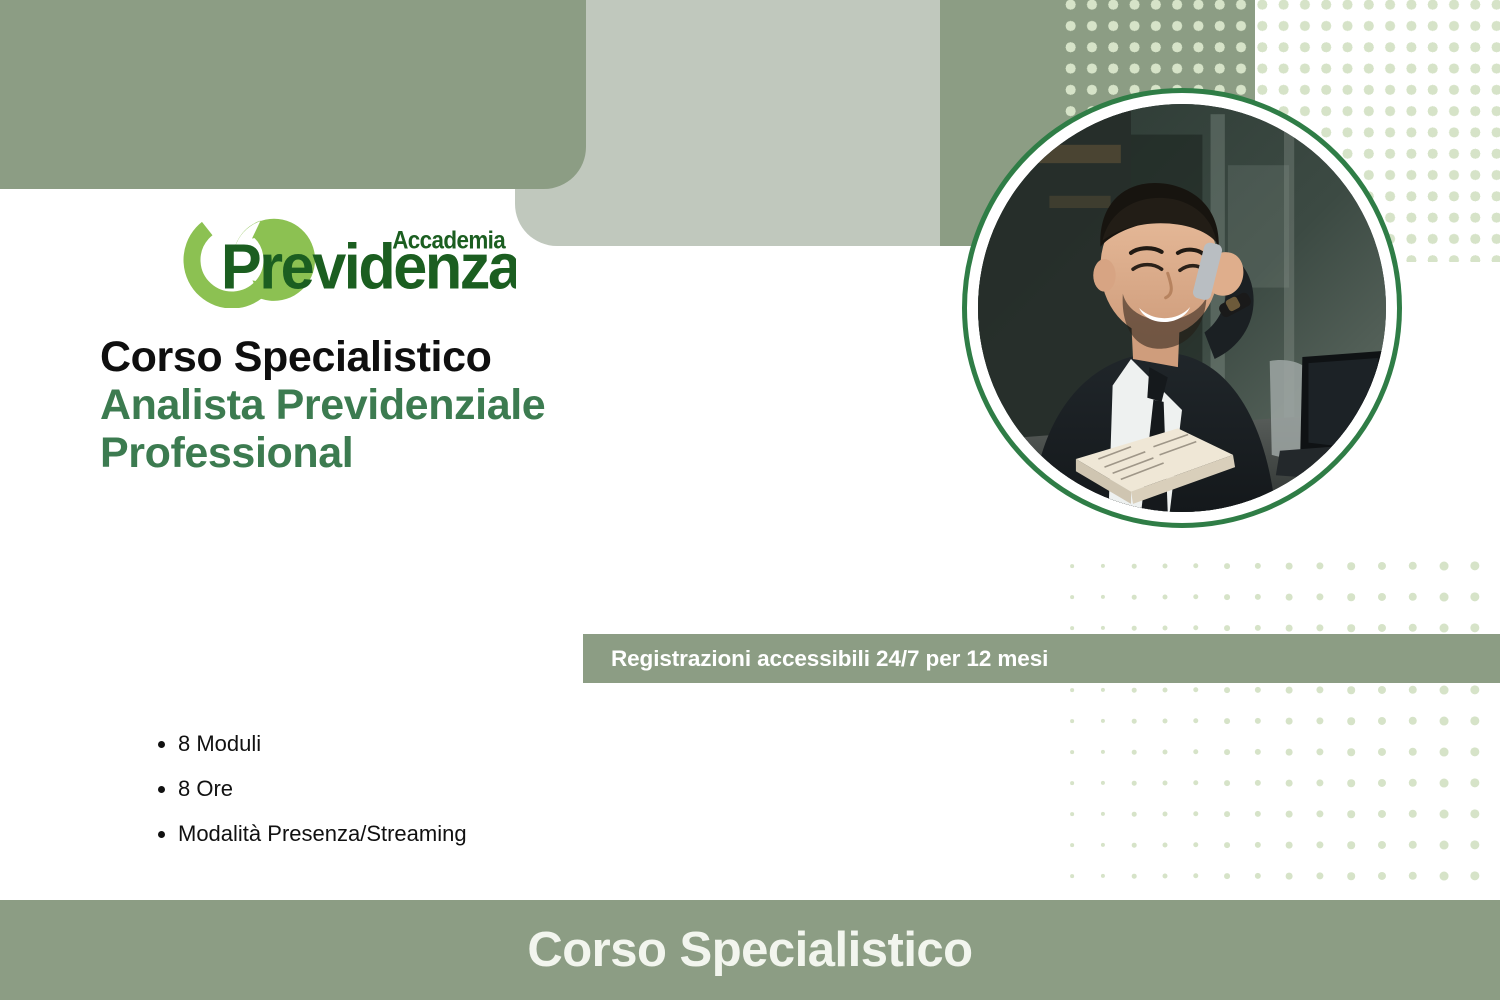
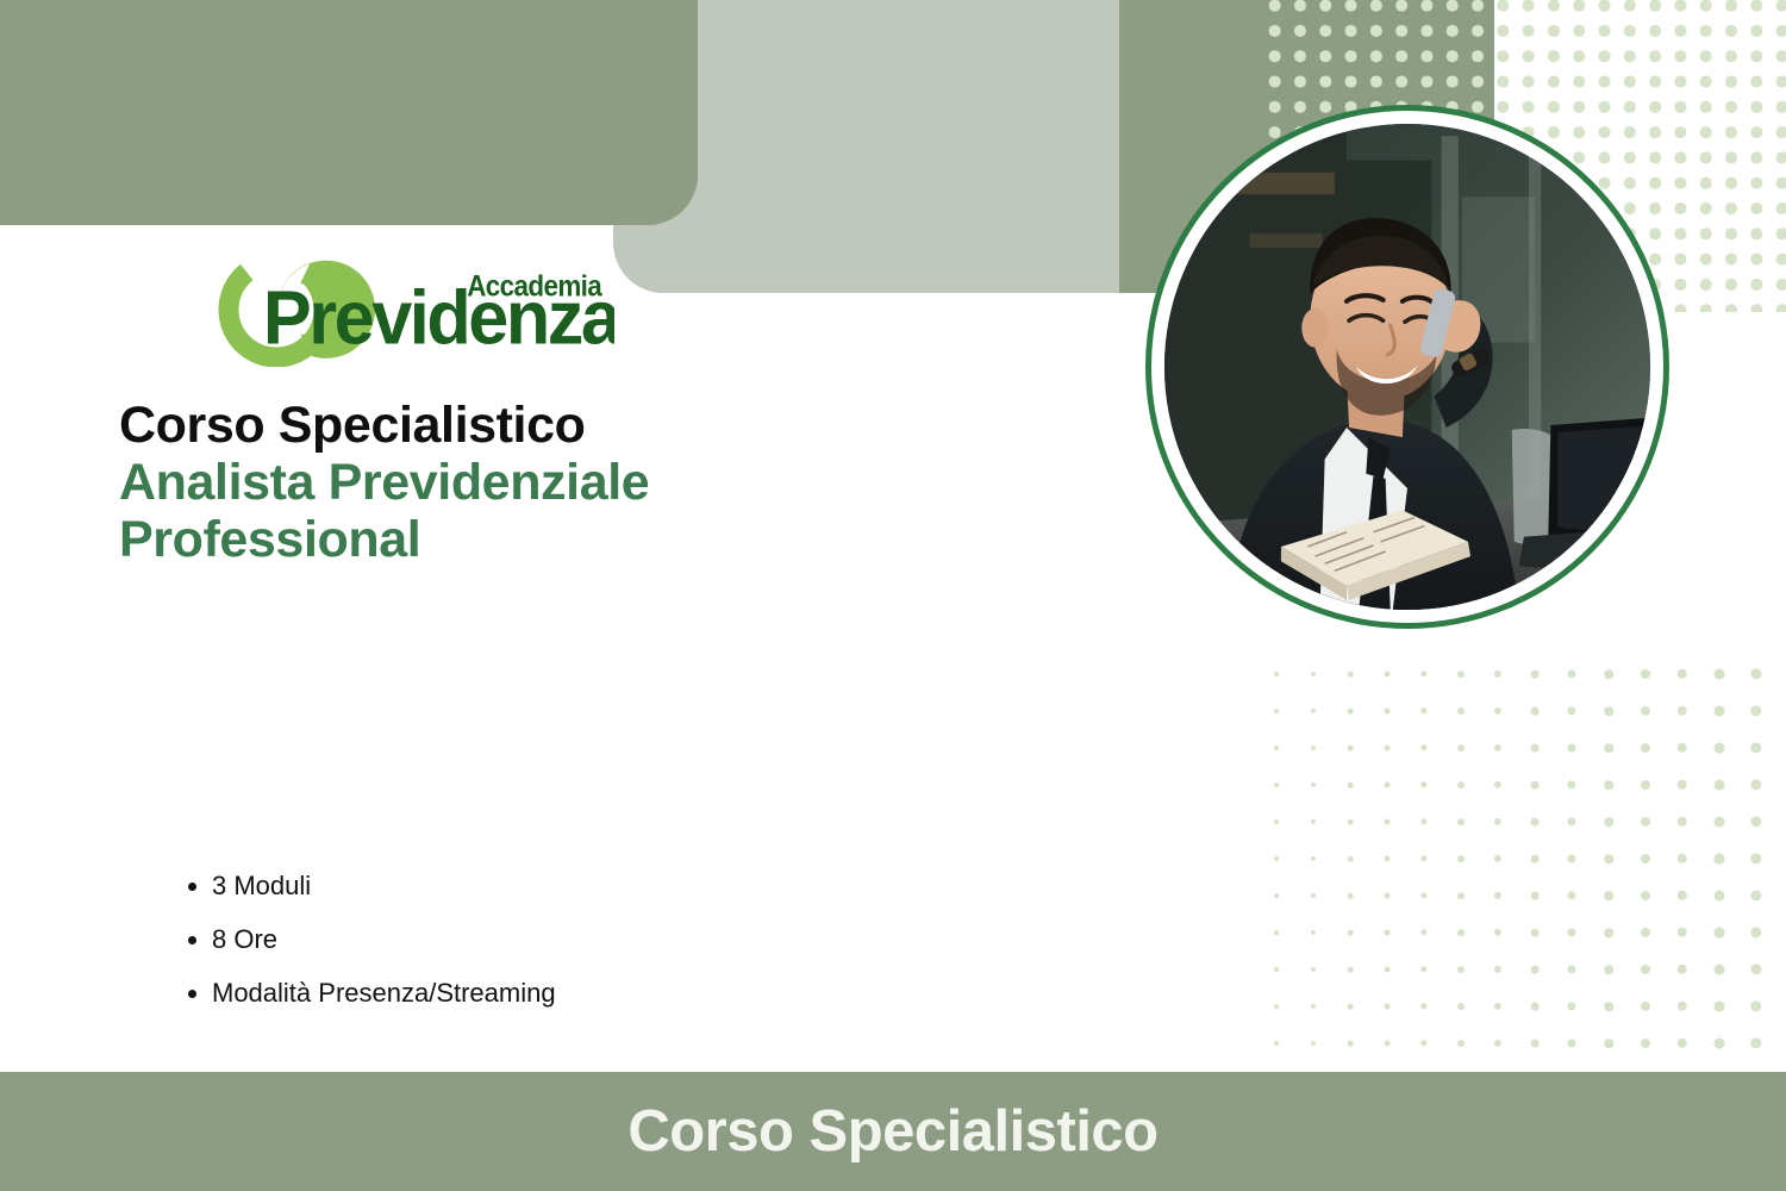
  Previdenza
  Accademia
  Corso Specialistico
  Analista Previdenziale
  Professional
- Registrazioni accessibili 24/7 per 12 mesi
- 8 Moduli
+ 3 Moduli
  8 Ore
  Modalità Presenza/Streaming
  Corso Specialistico
